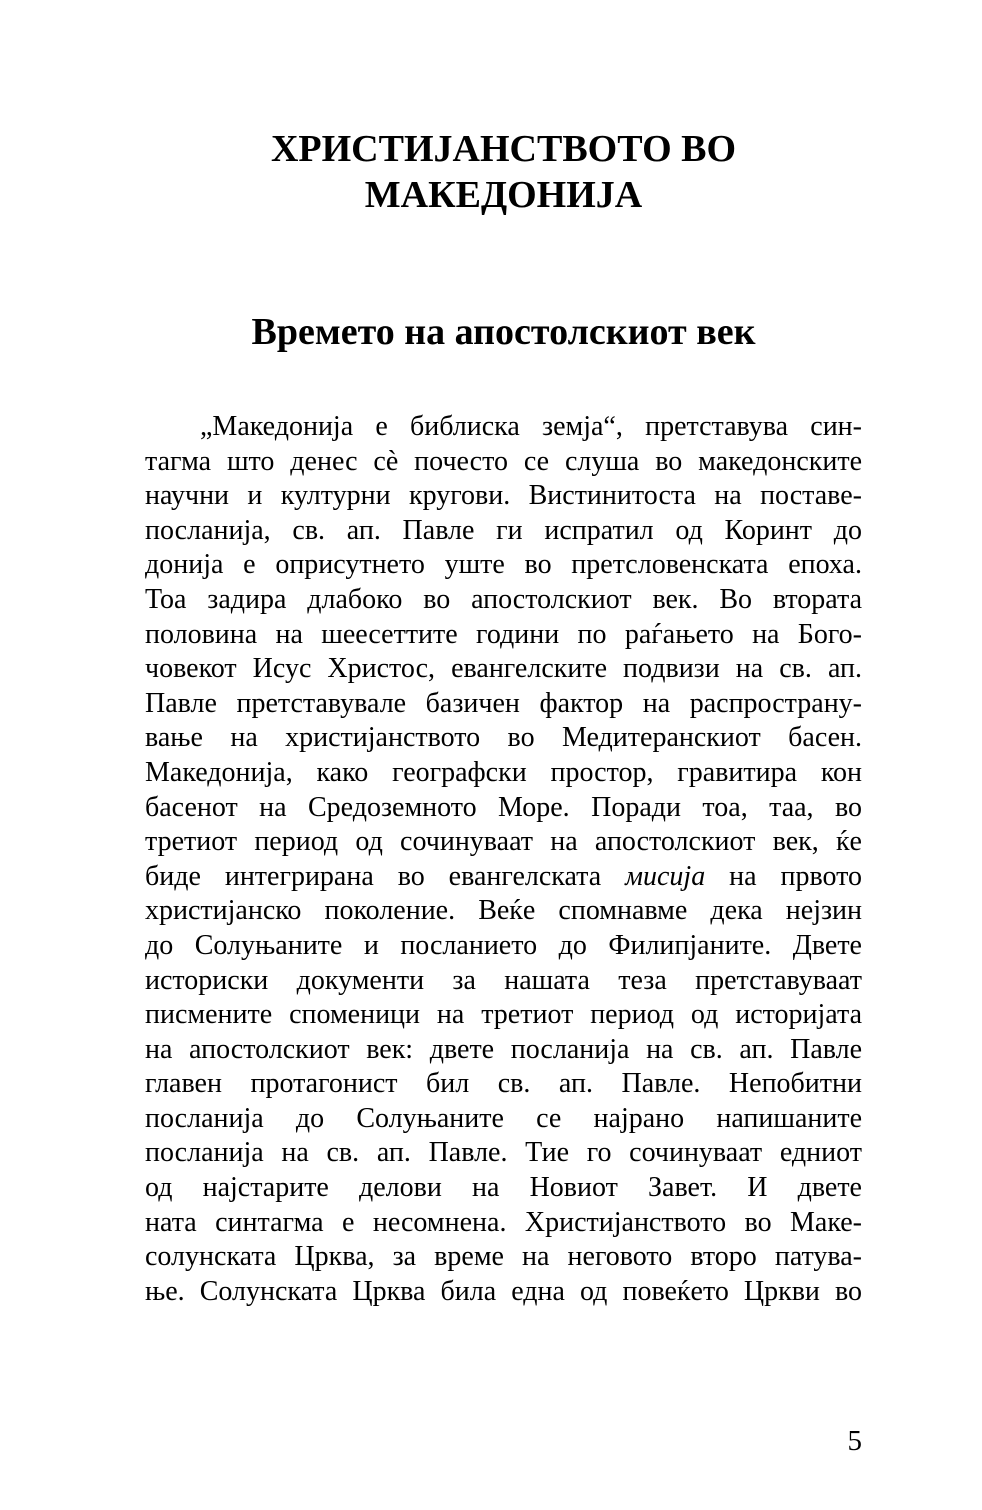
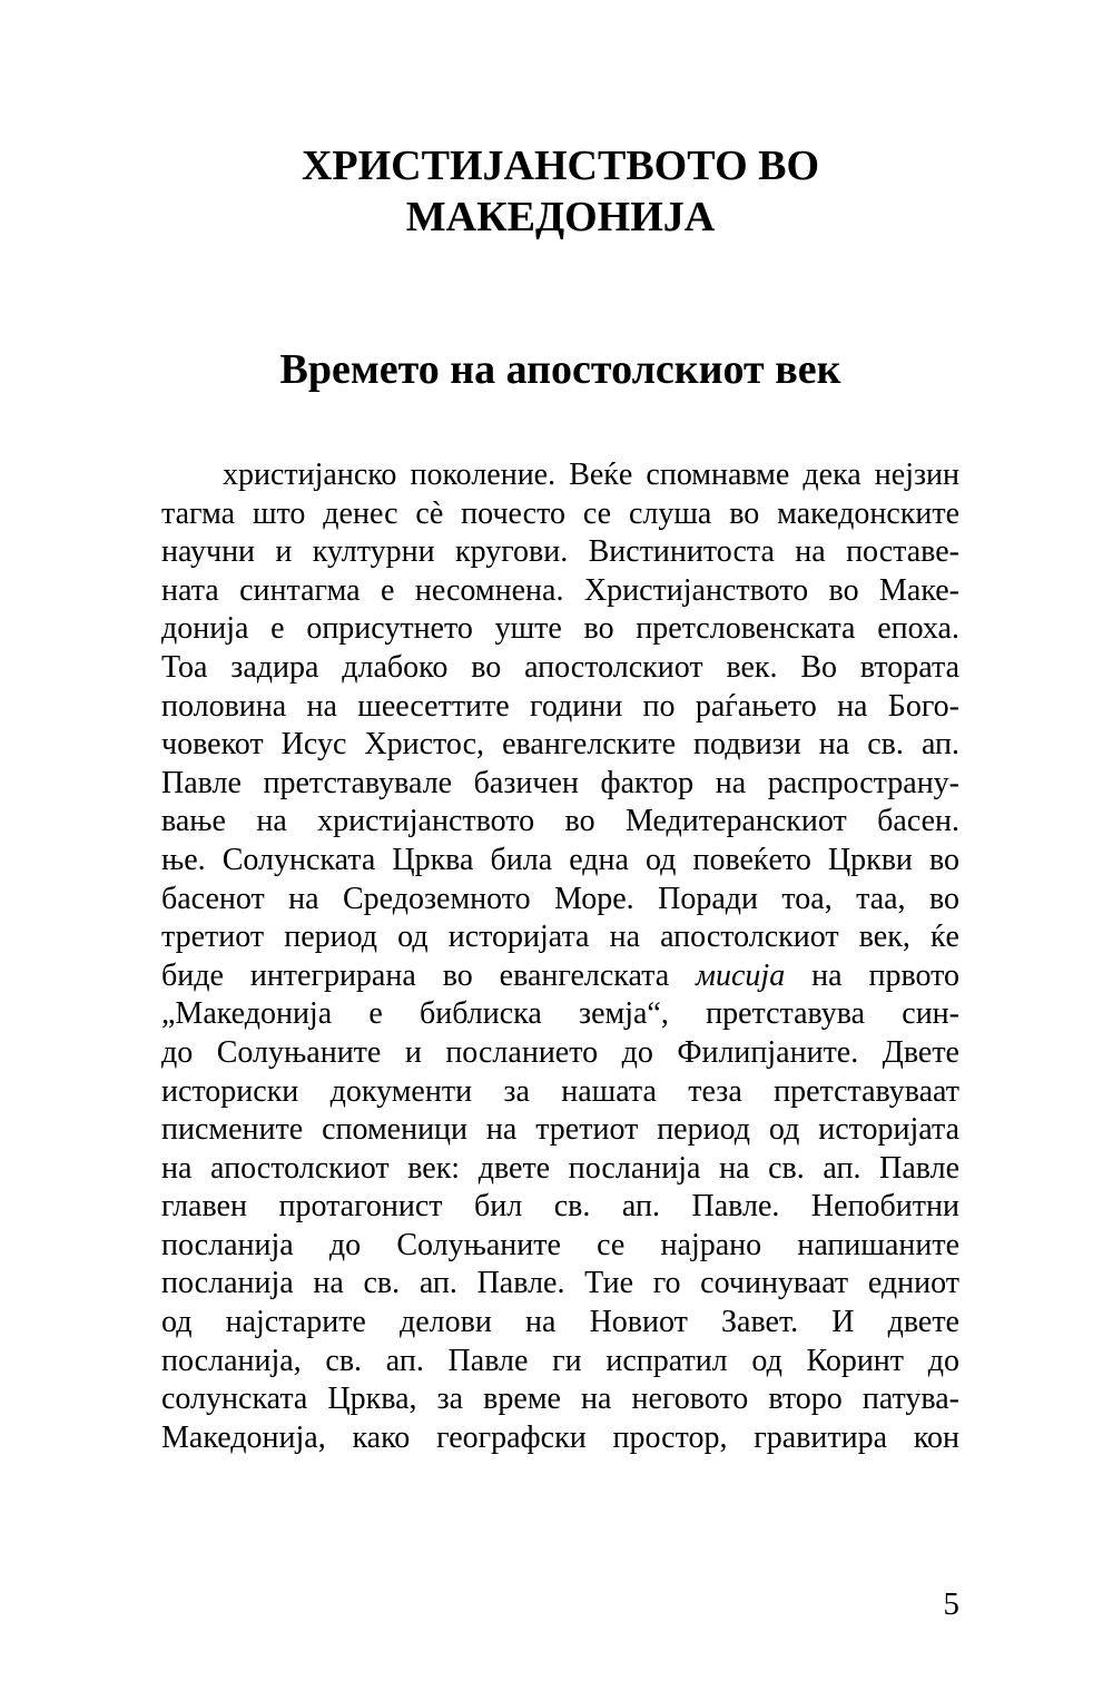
  ХРИСТИЈАНСТВОТО ВО
  МАКЕДОНИЈА
  Времето на апостолскиот век
- „Македонија е библиска земја“, претставува син-
+ христијанско поколение. Веќе спомнавме дека нејзин
  тагма што денес сѐ почесто се слуша во македонските
  научни и културни кругови. Вистинитоста на поставе-
- посланија, св. ап. Павле ги испратил од Коринт до
+ ната синтагма е несомнена. Христијанството во Маке-
  донија е оприсутнето уште во претсловенската епоха.
  Тоа задира длабоко во апостолскиот век. Во втората
  половина на шеесеттите години по раѓањето на Бого-
  човекот Исус Христос, евангелските подвизи на св. ап.
  Павле претставувале базичен фактор на распространу-
  вање на христијанството во Медитеранскиот басен.
- Македонија, како географски простор, гравитира кон
+ ње. Солунската Црква била една од повеќето Цркви во
  басенот на Средоземното Море. Поради тоа, таа, во
- третиот период од сочинуваат на апостолскиот век, ќе
+ третиот период од историјата на апостолскиот век, ќе
  биде интегрирана во евангелската мисија на првото
- христијанско поколение. Веќе спомнавме дека нејзин
+ „Македонија е библиска земја“, претставува син-
  до Солуњаните и посланието до Филипјаните. Двете
  историски документи за нашата теза претставуваат
  писмените споменици на третиот период од историјата
  на апостолскиот век: двете посланија на св. ап. Павле
  главен протагонист бил св. ап. Павле. Непобитни
  посланија до Солуњаните се најрано напишаните
  посланија на св. ап. Павле. Тие го сочинуваат едниот
  од најстарите делови на Новиот Завет. И двете
- ната синтагма е несомнена. Христијанството во Маке-
+ посланија, св. ап. Павле ги испратил од Коринт до
  солунската Црква, за време на неговото второ патува-
- ње. Солунската Црква била една од повеќето Цркви во
+ Македонија, како географски простор, гравитира кон
  5
